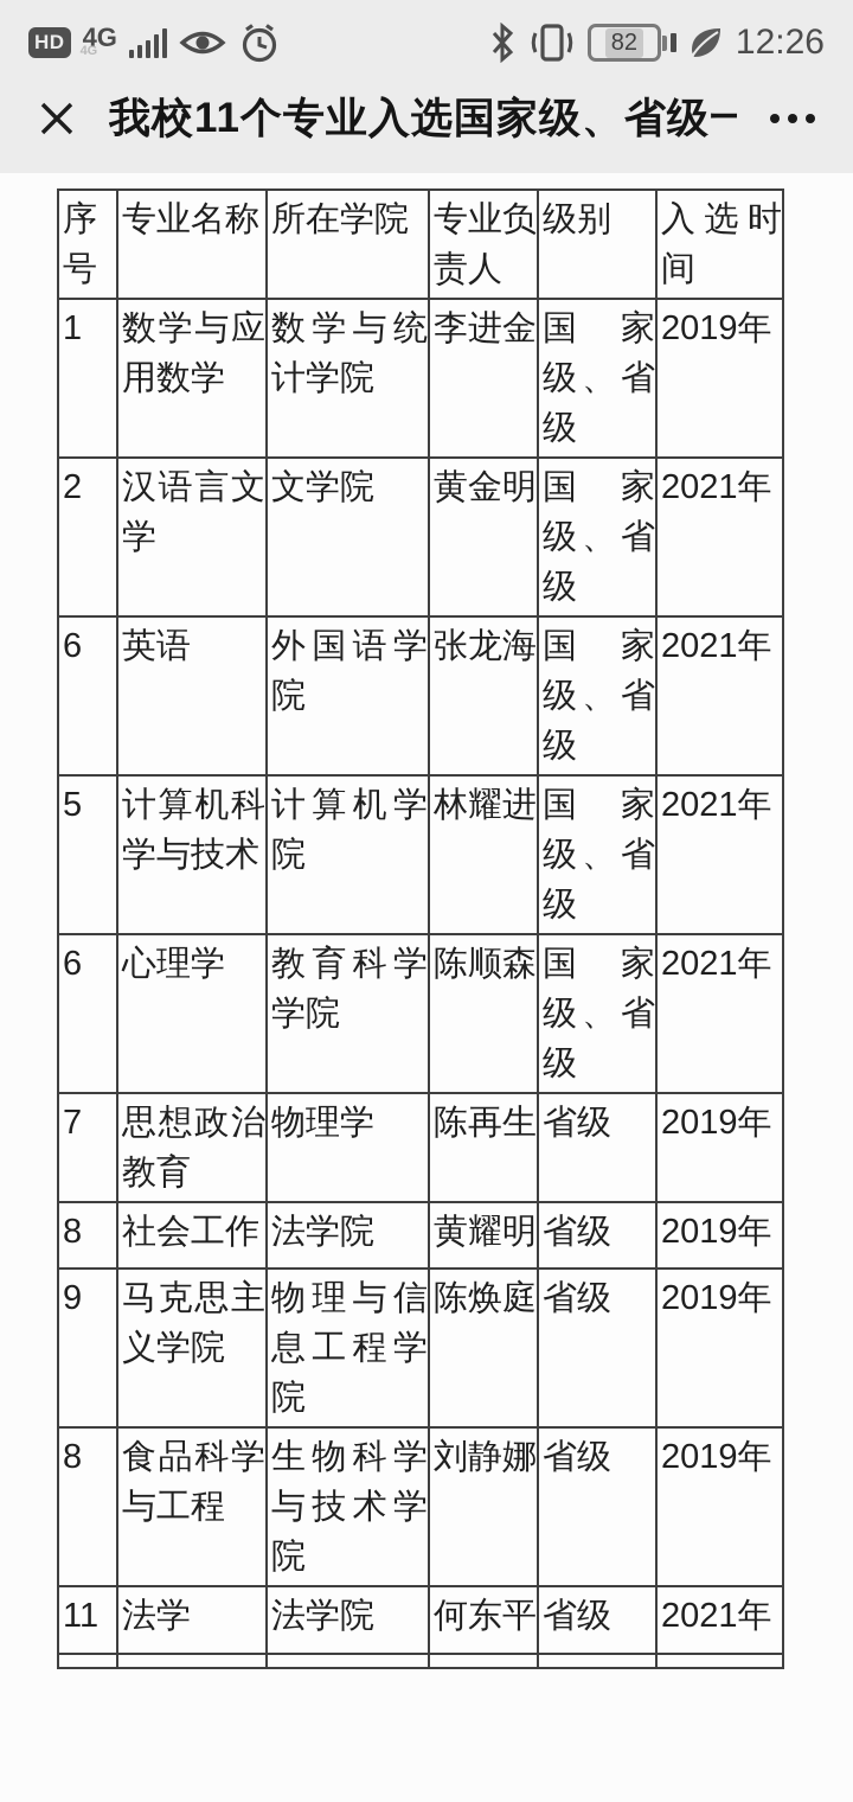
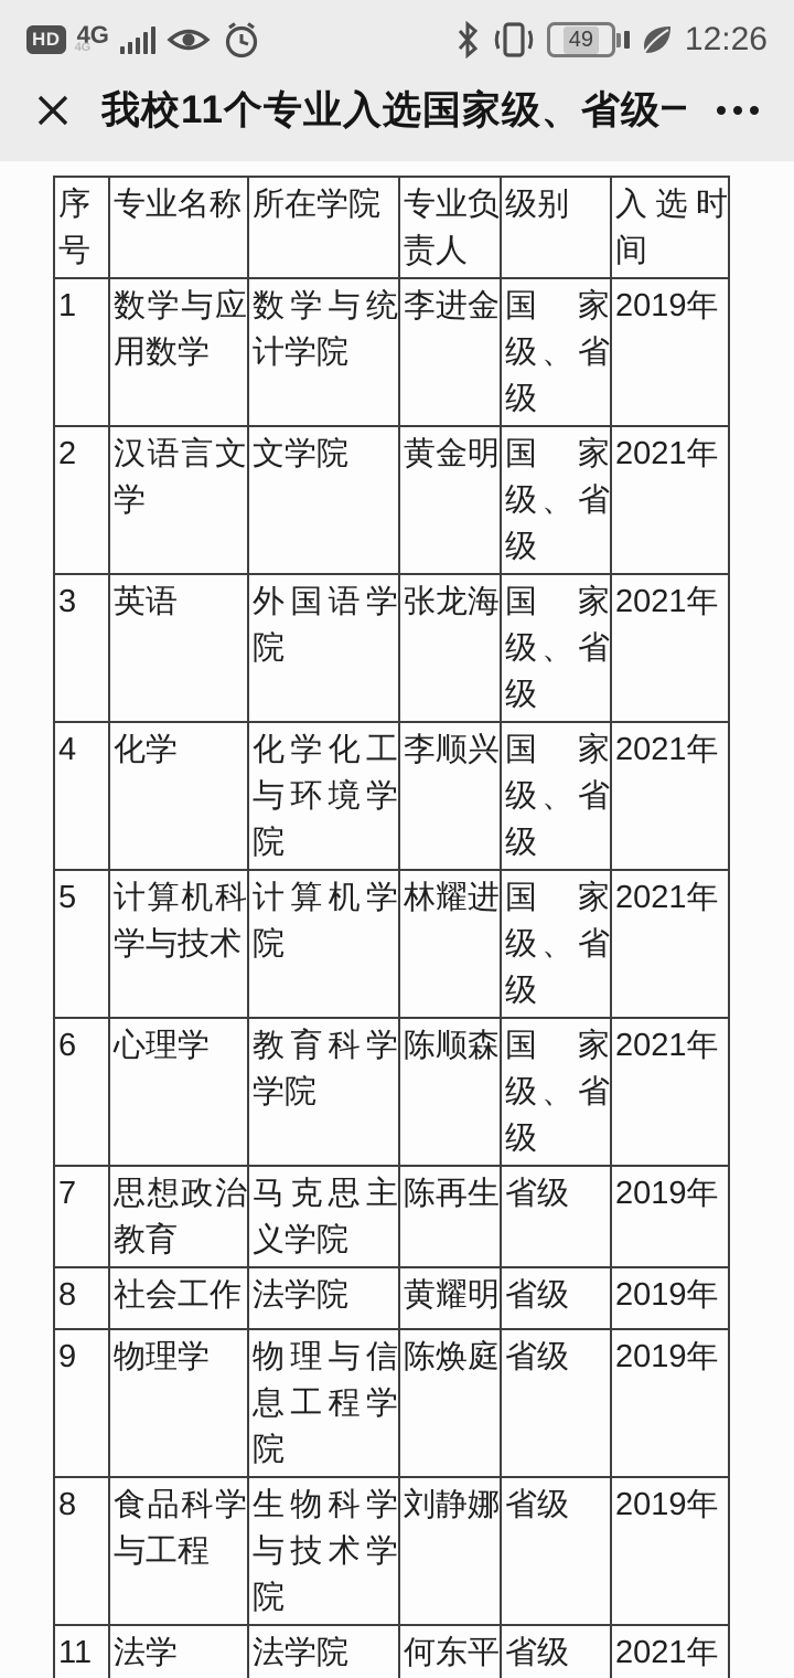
  HD
  4G
  4G
- 82
+ 49
  12:26
  我校11个专业入选国家级、省级一
  序号	专业名称	所在学院	专业负责人	级别	入选时间
  1	数学与应用数学	数学与统计学院	李进金	国家级、省级	2019年
  2	汉语言文学	文学院	黄金明	国家级、省级	2021年
- 6	英语	外国语学院	张龙海	国家级、省级	2021年
+ 3	英语	外国语学院	张龙海	国家级、省级	2021年
+ 4	化学	化学化工与环境学院	李顺兴	国家级、省级	2021年
  5	计算机科学与技术	计算机学院	林耀进	国家级、省级	2021年
  6	心理学	教育科学学院	陈顺森	国家级、省级	2021年
- 7	思想政治教育	物理学	陈再生	省级	2019年
+ 7	思想政治教育	马克思主义学院	陈再生	省级	2019年
  8	社会工作	法学院	黄耀明	省级	2019年
- 9	马克思主义学院	物理与信息工程学院	陈焕庭	省级	2019年
+ 9	物理学	物理与信息工程学院	陈焕庭	省级	2019年
  8	食品科学与工程	生物科学与技术学院	刘静娜	省级	2019年
  11	法学	法学院	何东平	省级	2021年
